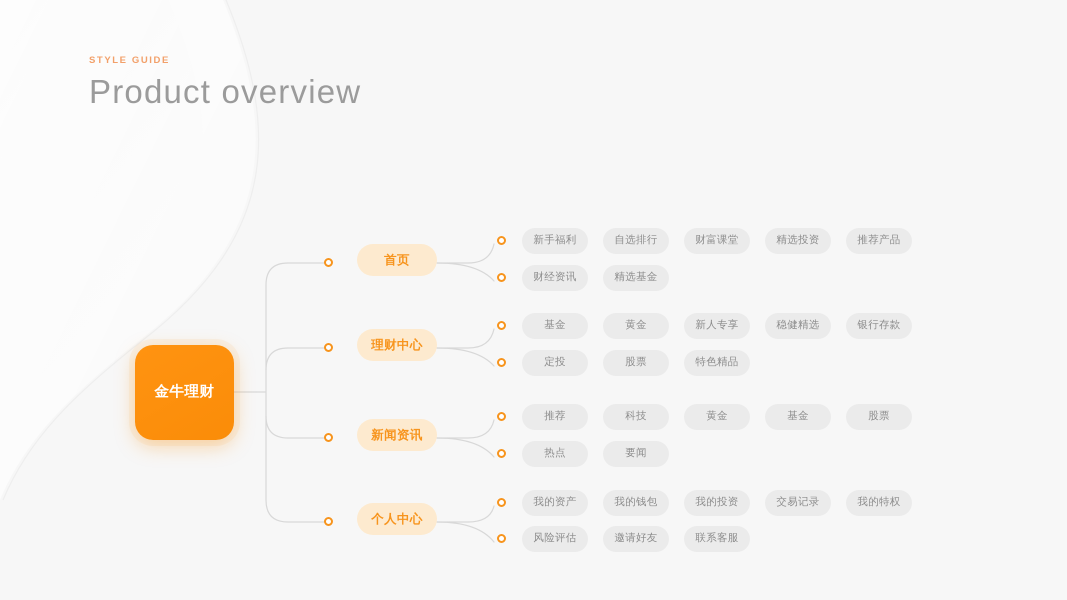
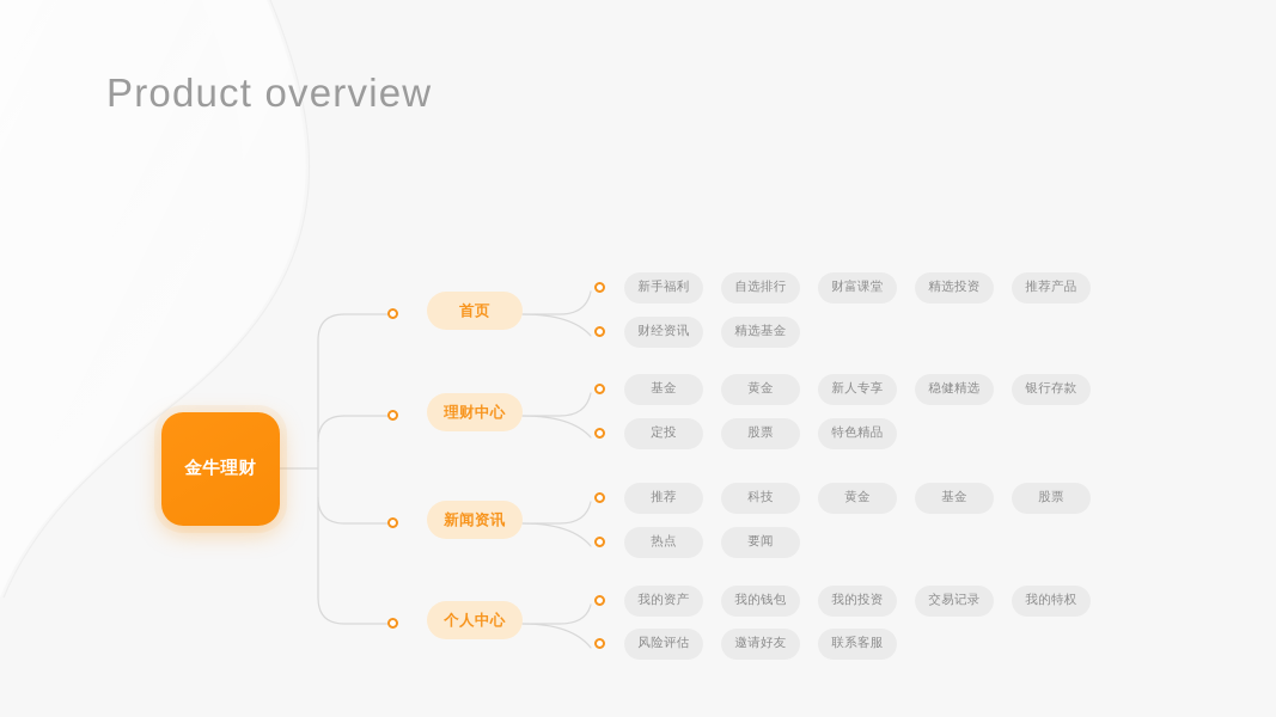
- STYLE GUIDE
  Product overview
  金牛理财
  首页
  理财中心
  新闻资讯
  个人中心
  新手福利
  自选排行
  财富课堂
  精选投资
  推荐产品
  财经资讯
  精选基金
  基金
  黄金
  新人专享
  稳健精选
  银行存款
  定投
  股票
  特色精品
  推荐
  科技
  黄金
  基金
  股票
  热点
  要闻
  我的资产
  我的钱包
  我的投资
  交易记录
  我的特权
  风险评估
  邀请好友
  联系客服
